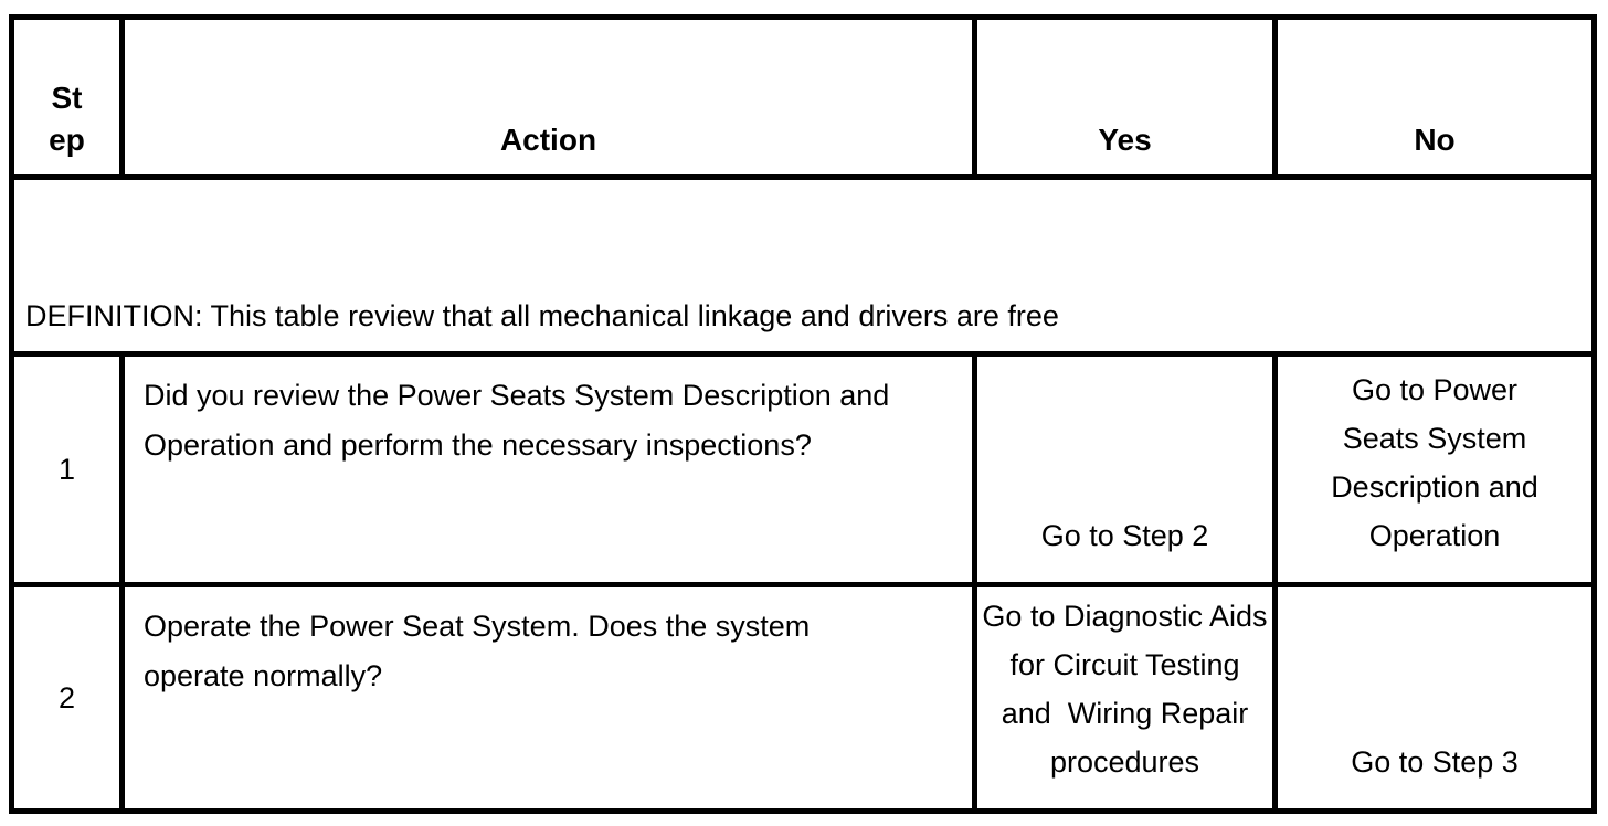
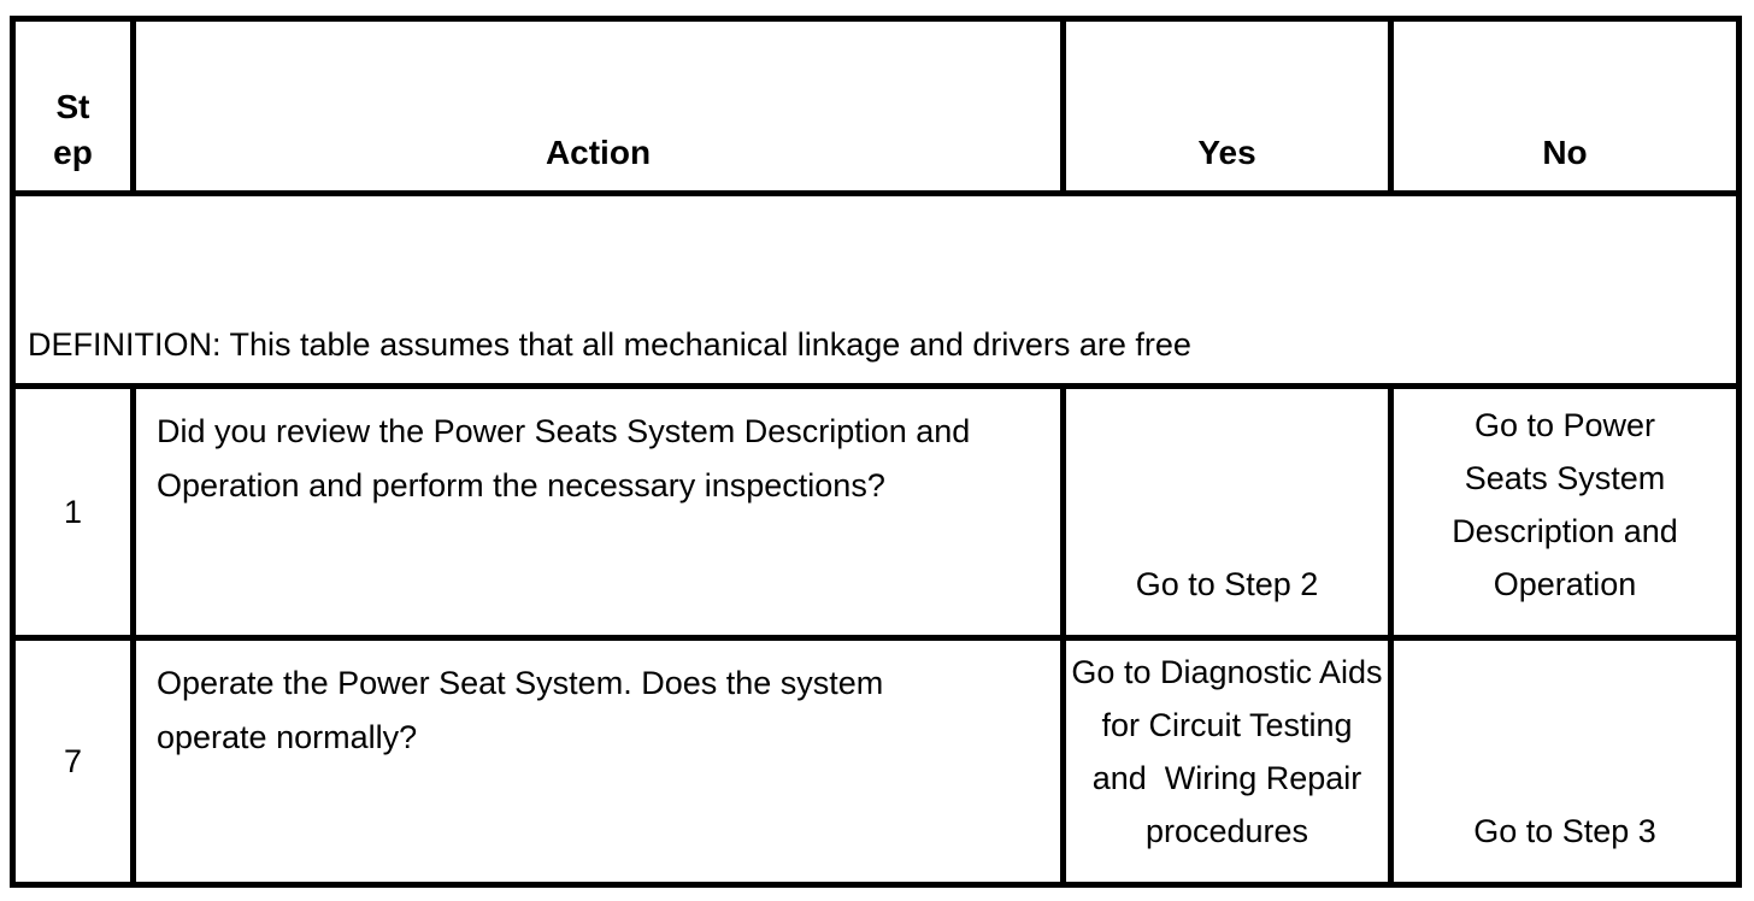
  St
  ep
  Action
  Yes
  No
- DEFINITION: This table review that all mechanical linkage and drivers are free
+ DEFINITION: This table assumes that all mechanical linkage and drivers are free
  1
  Did you review the Power Seats System Description and
  Operation and perform the necessary inspections?
  Go to Step 2
  Go to Power
  Seats System
  Description and
  Operation
- 2
+ 7
  Operate the Power Seat System. Does the system
  operate normally?
  Go to Diagnostic Aids
  for Circuit Testing
  and Wiring Repair
  procedures
  Go to Step 3
